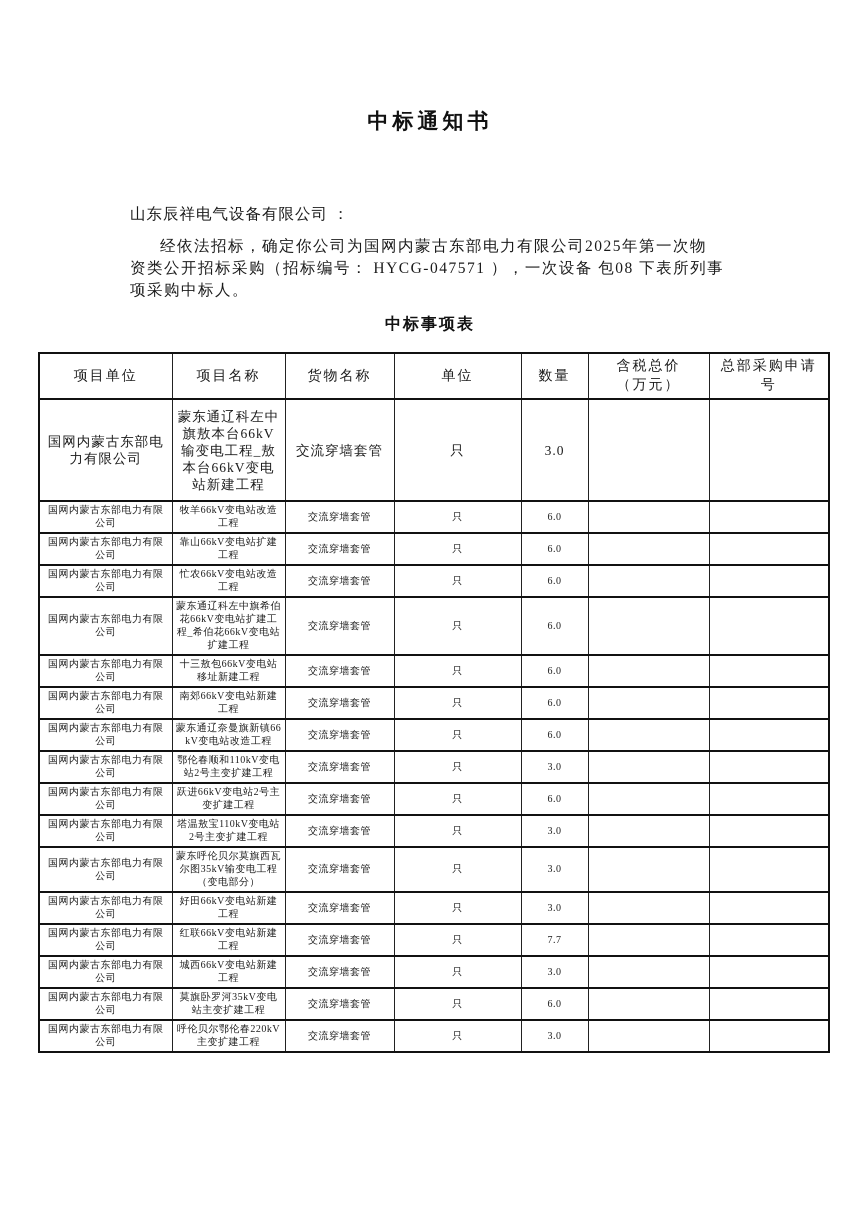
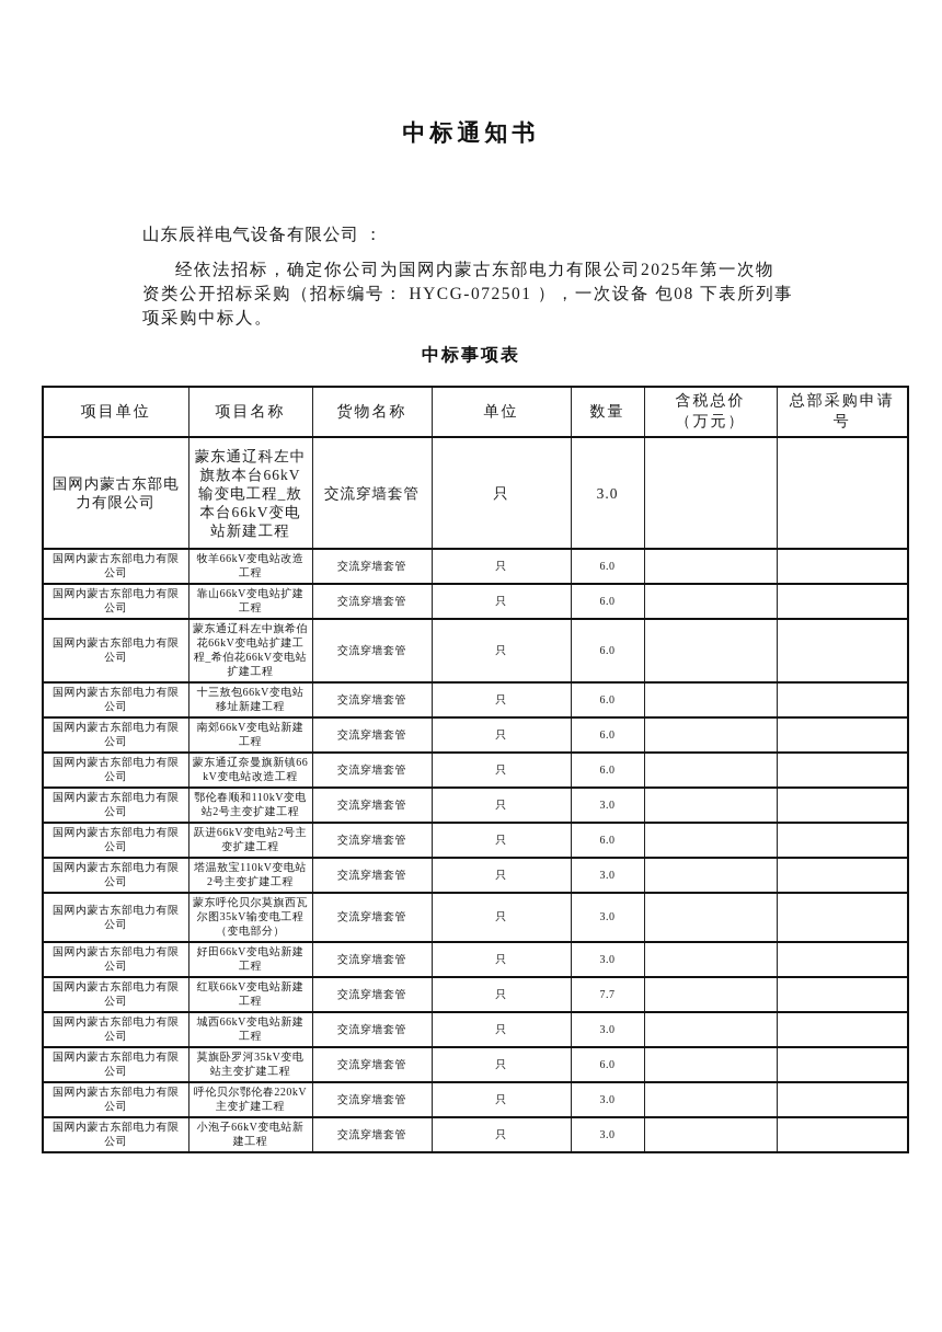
  中标通知书
  山东辰祥电气设备有限公司 ：
  经依法招标，确定你公司为国网内蒙古东部电力有限公司2025年第一次物
- 资类公开招标采购（招标编号： HYCG-047571 ），一次设备 包08 下表所列事
+ 资类公开招标采购（招标编号： HYCG-072501 ），一次设备 包08 下表所列事
  项采购中标人。
  中标事项表
  项目单位	项目名称	货物名称	单位	数量	含税总价 （万元）	总部采购申请 号
  国网内蒙古东部电力有限公司	蒙东通辽科左中旗敖本台66kV输变电工程_敖本台66kV变电站新建工程	交流穿墙套管	只	3.0
  国网内蒙古东部电力有限公司	牧羊66kV变电站改造工程	交流穿墙套管	只	6.0
  国网内蒙古东部电力有限公司	靠山66kV变电站扩建工程	交流穿墙套管	只	6.0
- 国网内蒙古东部电力有限公司	忙农66kV变电站改造工程	交流穿墙套管	只	6.0
  国网内蒙古东部电力有限公司	蒙东通辽科左中旗希伯花66kV变电站扩建工程_希伯花66kV变电站扩建工程	交流穿墙套管	只	6.0
  国网内蒙古东部电力有限公司	十三敖包66kV变电站移址新建工程	交流穿墙套管	只	6.0
  国网内蒙古东部电力有限公司	南郊66kV变电站新建工程	交流穿墙套管	只	6.0
  国网内蒙古东部电力有限公司	蒙东通辽奈曼旗新镇66kV变电站改造工程	交流穿墙套管	只	6.0
  国网内蒙古东部电力有限公司	鄂伦春顺和110kV变电站2号主变扩建工程	交流穿墙套管	只	3.0
  国网内蒙古东部电力有限公司	跃进66kV变电站2号主变扩建工程	交流穿墙套管	只	6.0
  国网内蒙古东部电力有限公司	塔温敖宝110kV变电站2号主变扩建工程	交流穿墙套管	只	3.0
  国网内蒙古东部电力有限公司	蒙东呼伦贝尔莫旗西瓦尔图35kV输变电工程（变电部分）	交流穿墙套管	只	3.0
  国网内蒙古东部电力有限公司	好田66kV变电站新建工程	交流穿墙套管	只	3.0
  国网内蒙古东部电力有限公司	红联66kV变电站新建工程	交流穿墙套管	只	7.7
  国网内蒙古东部电力有限公司	城西66kV变电站新建工程	交流穿墙套管	只	3.0
  国网内蒙古东部电力有限公司	莫旗卧罗河35kV变电站主变扩建工程	交流穿墙套管	只	6.0
  国网内蒙古东部电力有限公司	呼伦贝尔鄂伦春220kV主变扩建工程	交流穿墙套管	只	3.0
+ 国网内蒙古东部电力有限公司	小泡子66kV变电站新建工程	交流穿墙套管	只	3.0
